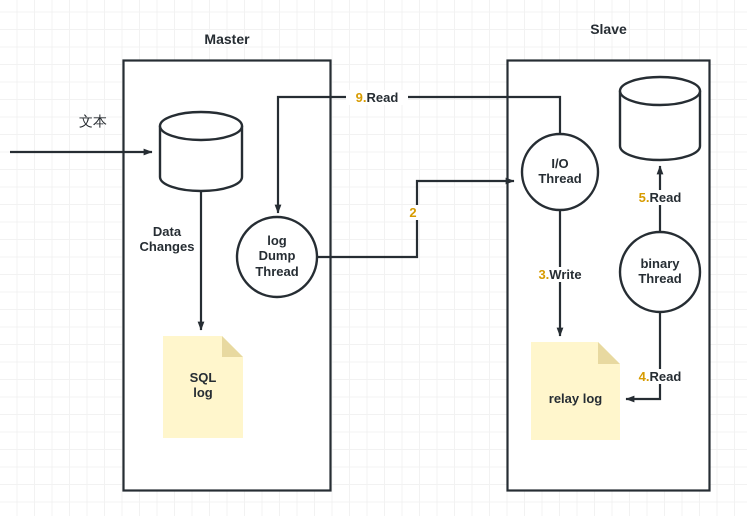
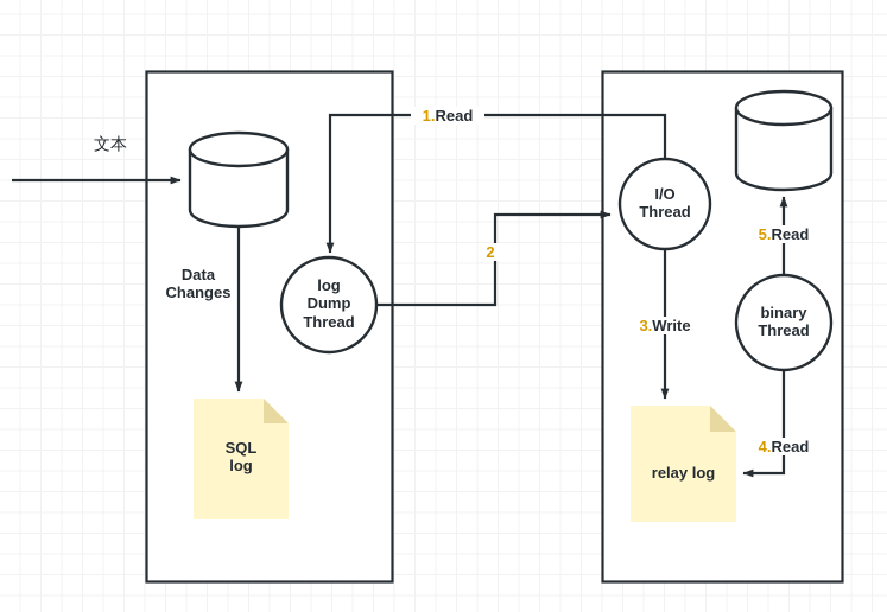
- Master
- Slave
  文本
  Data
  Changes
  log
  Dump
  Thread
  SQL
  log
  I/O
  Thread
  binary
  Thread
  relay log
- 9.Read
+ 1.Read
  2
  3.Write
  4.Read
  5.Read
